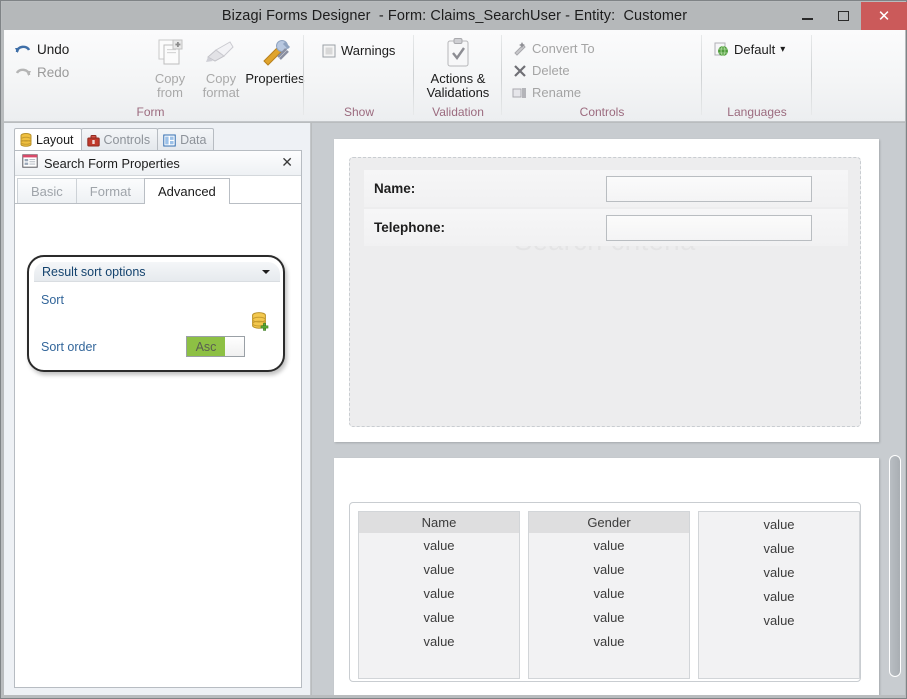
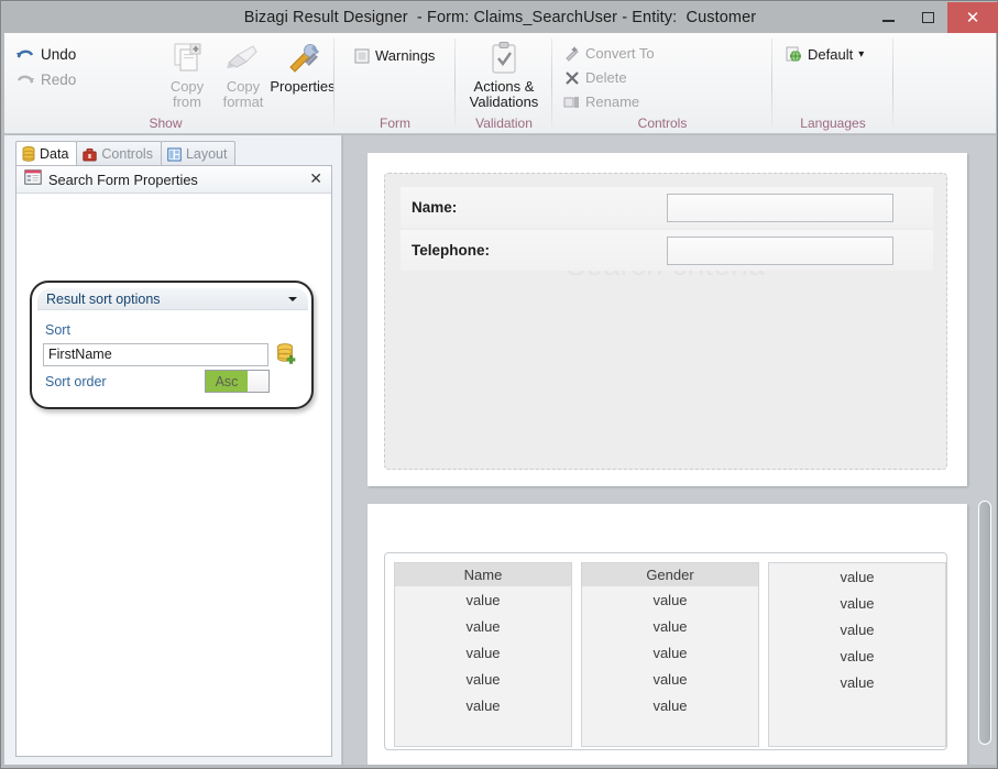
- Bizagi Forms Designer - Form: Claims_SearchUser - Entity: Customer
+ Bizagi Result Designer - Form: Claims_SearchUser - Entity: Customer
  ✕
  Undo
  Redo
  Copy
  from
  Copy
  format
  Properties
- Form
+ Show
  Warnings
- Show
+ Form
  Actions &
  Validations
  Validation
  Convert To
  Delete
  Rename
  Controls
  Default
  ▾
  Languages
- Layout
+ Data
  Controls
- Data
+ Layout
  Search Form Properties
  ✕
- Basic
- Format
- Advanced
  Result sort options
  Sort
+ FirstName
  Sort order
  Asc
  Name:
  Telephone:
  Name
  value
  value
  value
  value
  value
  Gender
  value
  value
  value
  value
  value
  value
  value
  value
  value
  value
